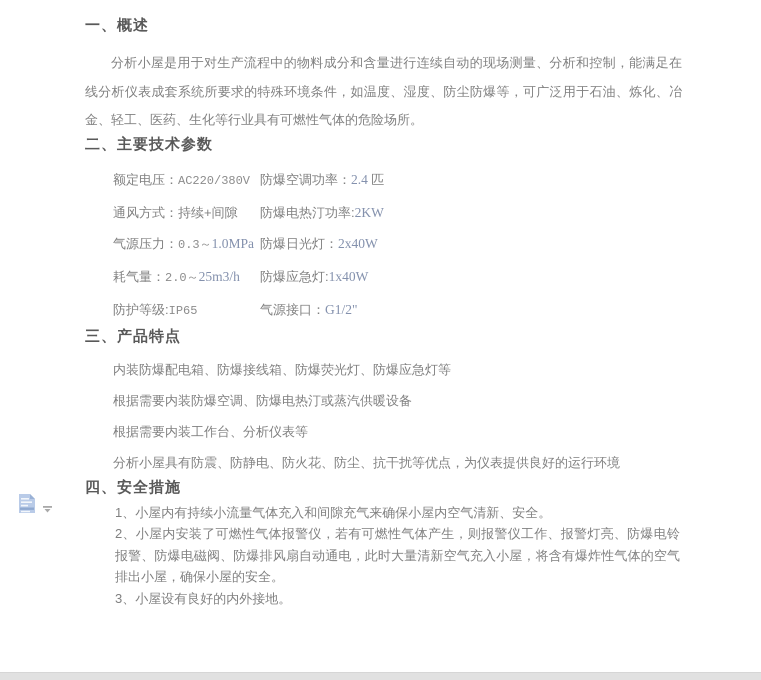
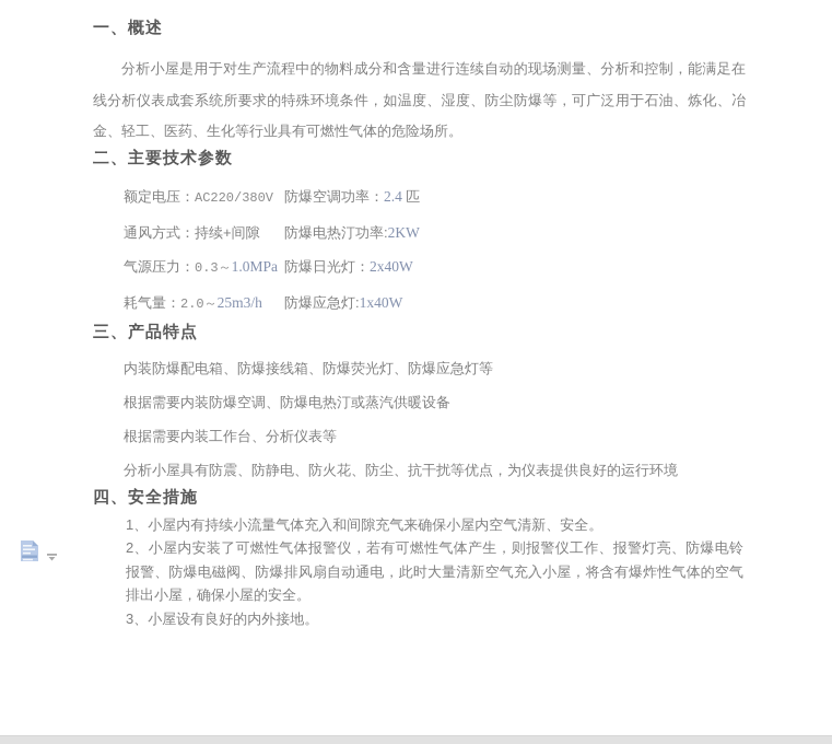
  一、概述
  分析小屋是用于对生产流程中的物料成分和含量进行连续自动的现场测量、分析和控制，能满足在线分析仪表成套系统所要求的特殊环境条件，如温度、湿度、防尘防爆等，可广泛用于石油、炼化、冶金、轻工、医药、生化等行业具有可燃性气体的危险场所。
  二、主要技术参数
  额定电压：AC220/380V
  防爆空调功率：2.4 匹
  通风方式：持续+间隙
  防爆电热汀功率:2KW
  气源压力：0.3～1.0MPa
  防爆日光灯：2x40W
  耗气量：2.0～25m3/h
  防爆应急灯:1x40W
- 防护等级:IP65
- 气源接口：G1/2"
  三、产品特点
  内装防爆配电箱、防爆接线箱、防爆荧光灯、防爆应急灯等
  根据需要内装防爆空调、防爆电热汀或蒸汽供暖设备
  根据需要内装工作台、分析仪表等
  分析小屋具有防震、防静电、防火花、防尘、抗干扰等优点，为仪表提供良好的运行环境
  四、安全措施
  1、小屋内有持续小流量气体充入和间隙充气来确保小屋内空气清新、安全。
  2、小屋内安装了可燃性气体报警仪，若有可燃性气体产生，则报警仪工作、报警灯亮、防爆电铃报警、防爆电磁阀、防爆排风扇自动通电，此时大量清新空气充入小屋，将含有爆炸性气体的空气排出小屋，确保小屋的安全。
  3、小屋设有良好的内外接地。
